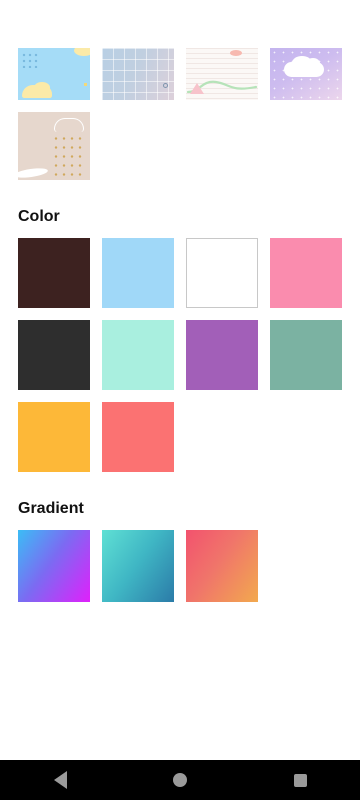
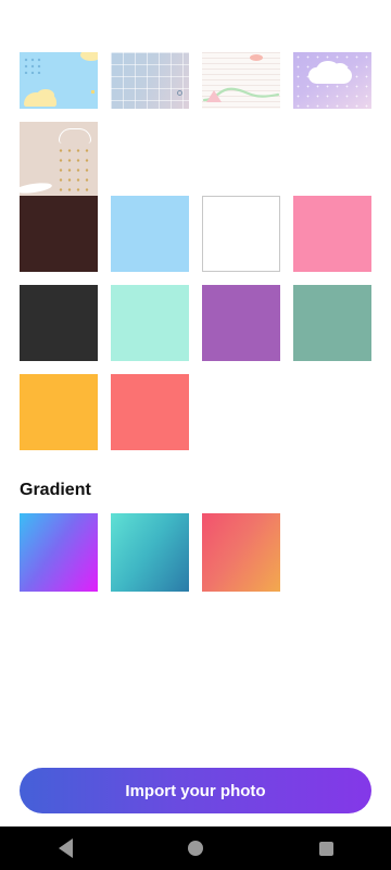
- Color
  Gradient
+ Import your photo
